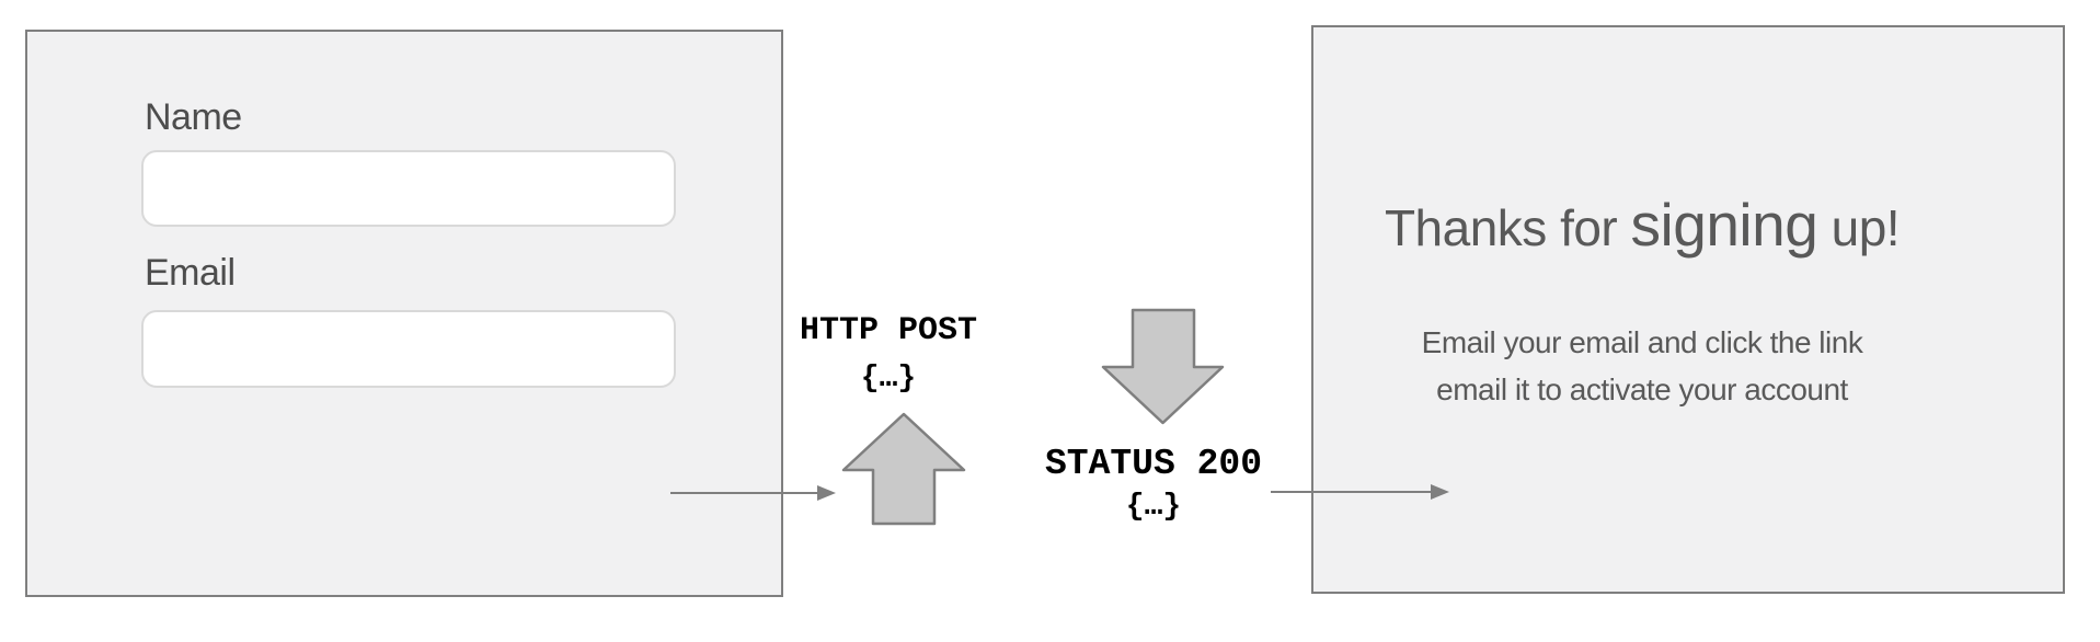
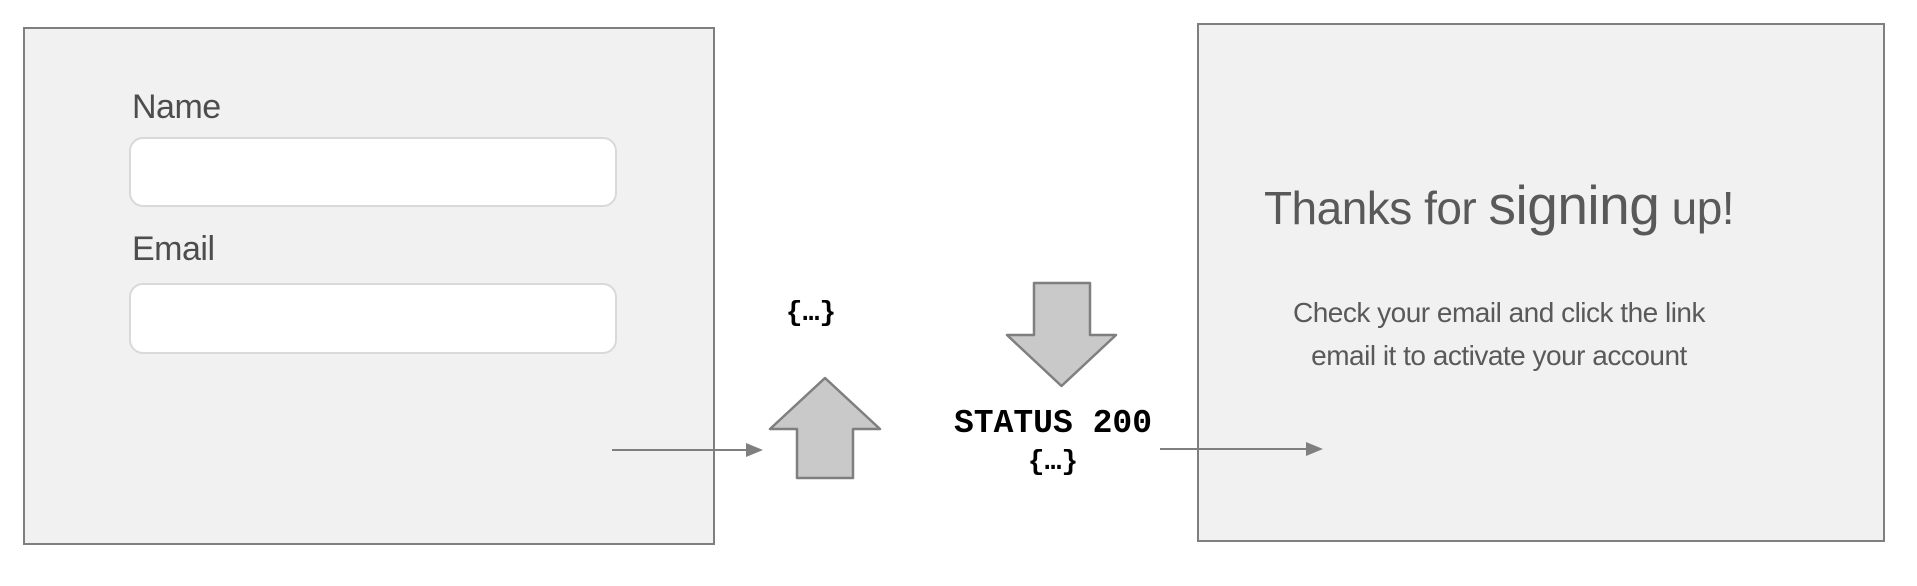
  Name
  Email
- HTTP POST
  {…}
  STATUS 200
  {…}
  Thanks for signing up!
- Email your email and click the link
+ Check your email and click the link
  email it to activate your account
